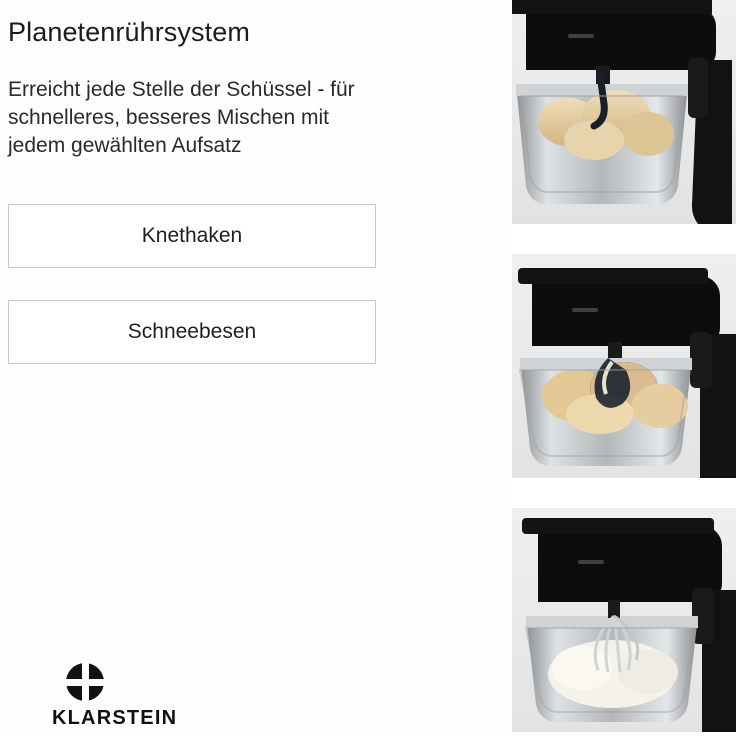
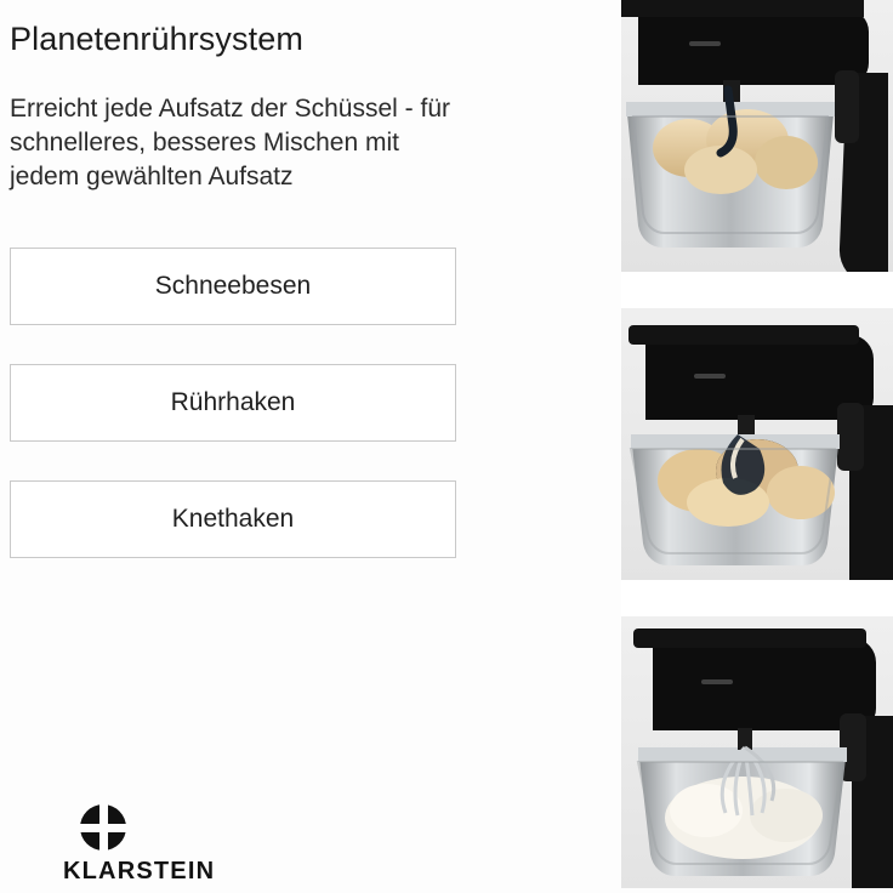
  Planetenrührsystem
- Erreicht jede Stelle der Schüssel - für schnelleres, besseres Mischen mit jedem gewählten Aufsatz
+ Erreicht jede Aufsatz der Schüssel - für schnelleres, besseres Mischen mit jedem gewählten Aufsatz
- Knethaken
+ Schneebesen
+ Rührhaken
- Schneebesen
+ Knethaken
  KLARSTEIN
